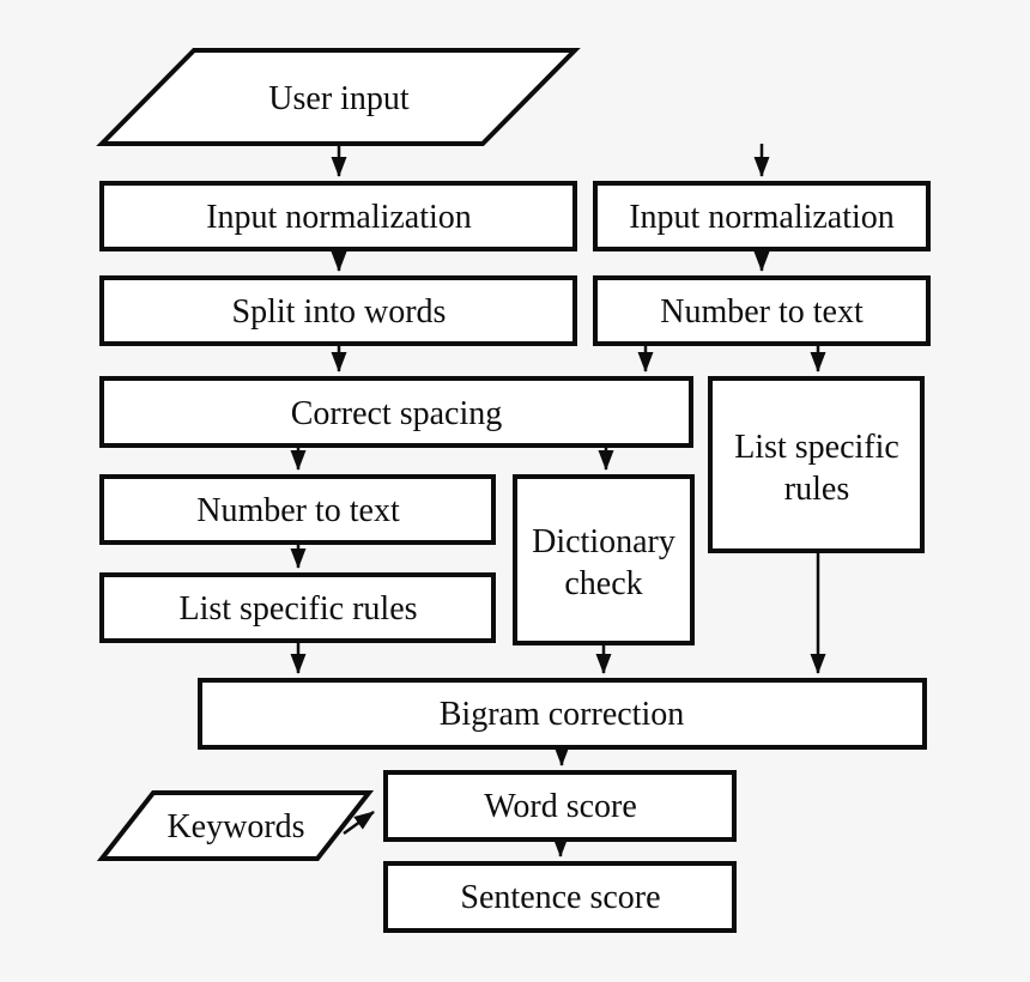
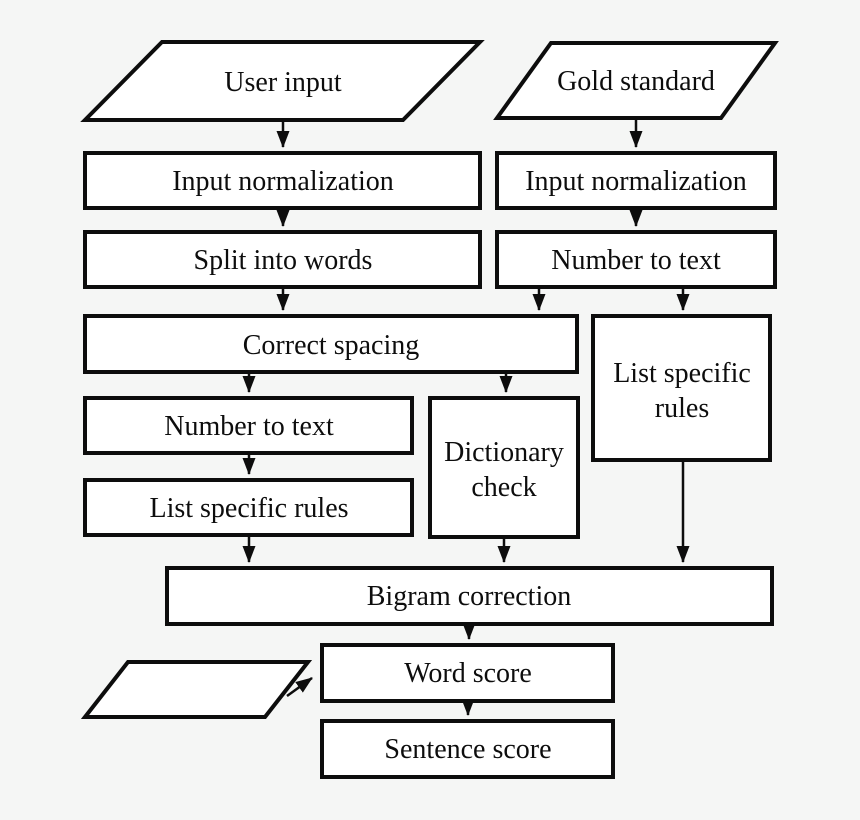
  User input
+ Gold standard
  Input normalization
  Input normalization
  Split into words
  Number to text
  Correct spacing
  List specific
  rules
  Number to text
  Dictionary
  check
  List specific rules
  Bigram correction
  Word score
- Keywords
  Sentence score
